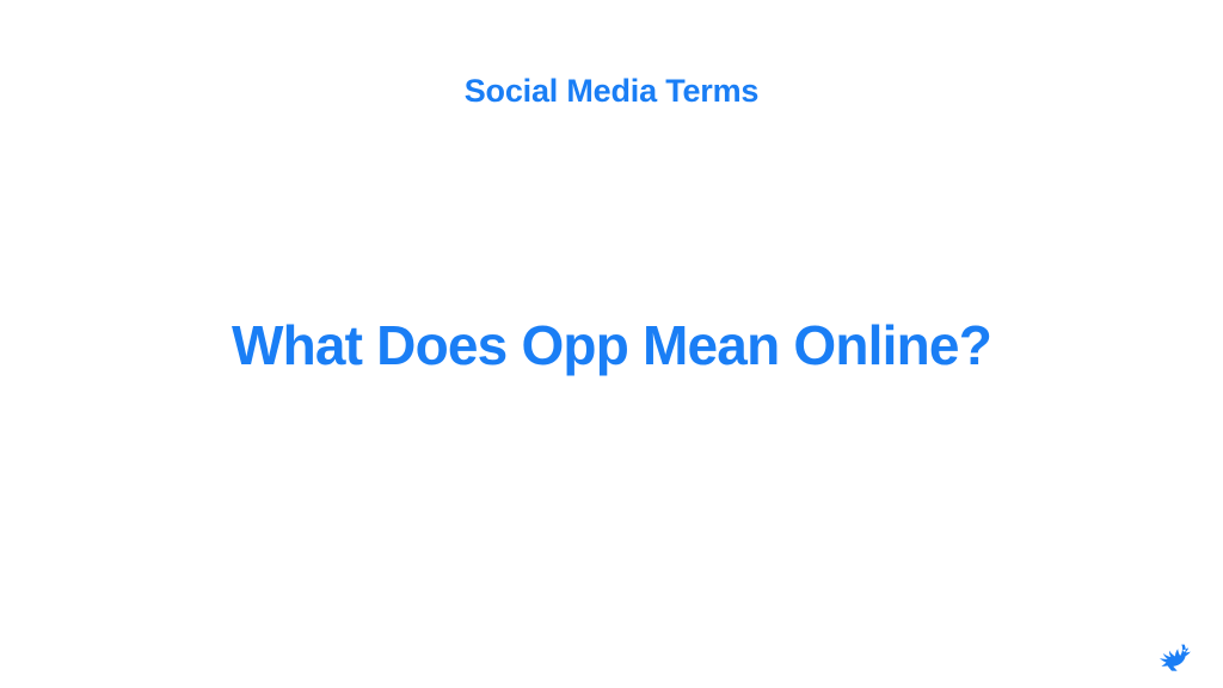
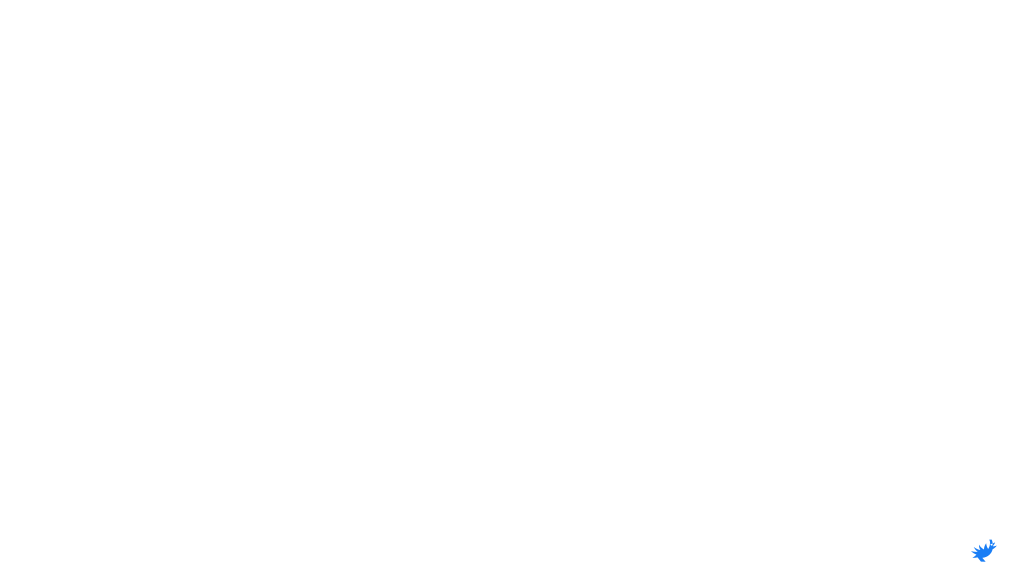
- Social Media Terms
- What Does Opp Mean Online?
